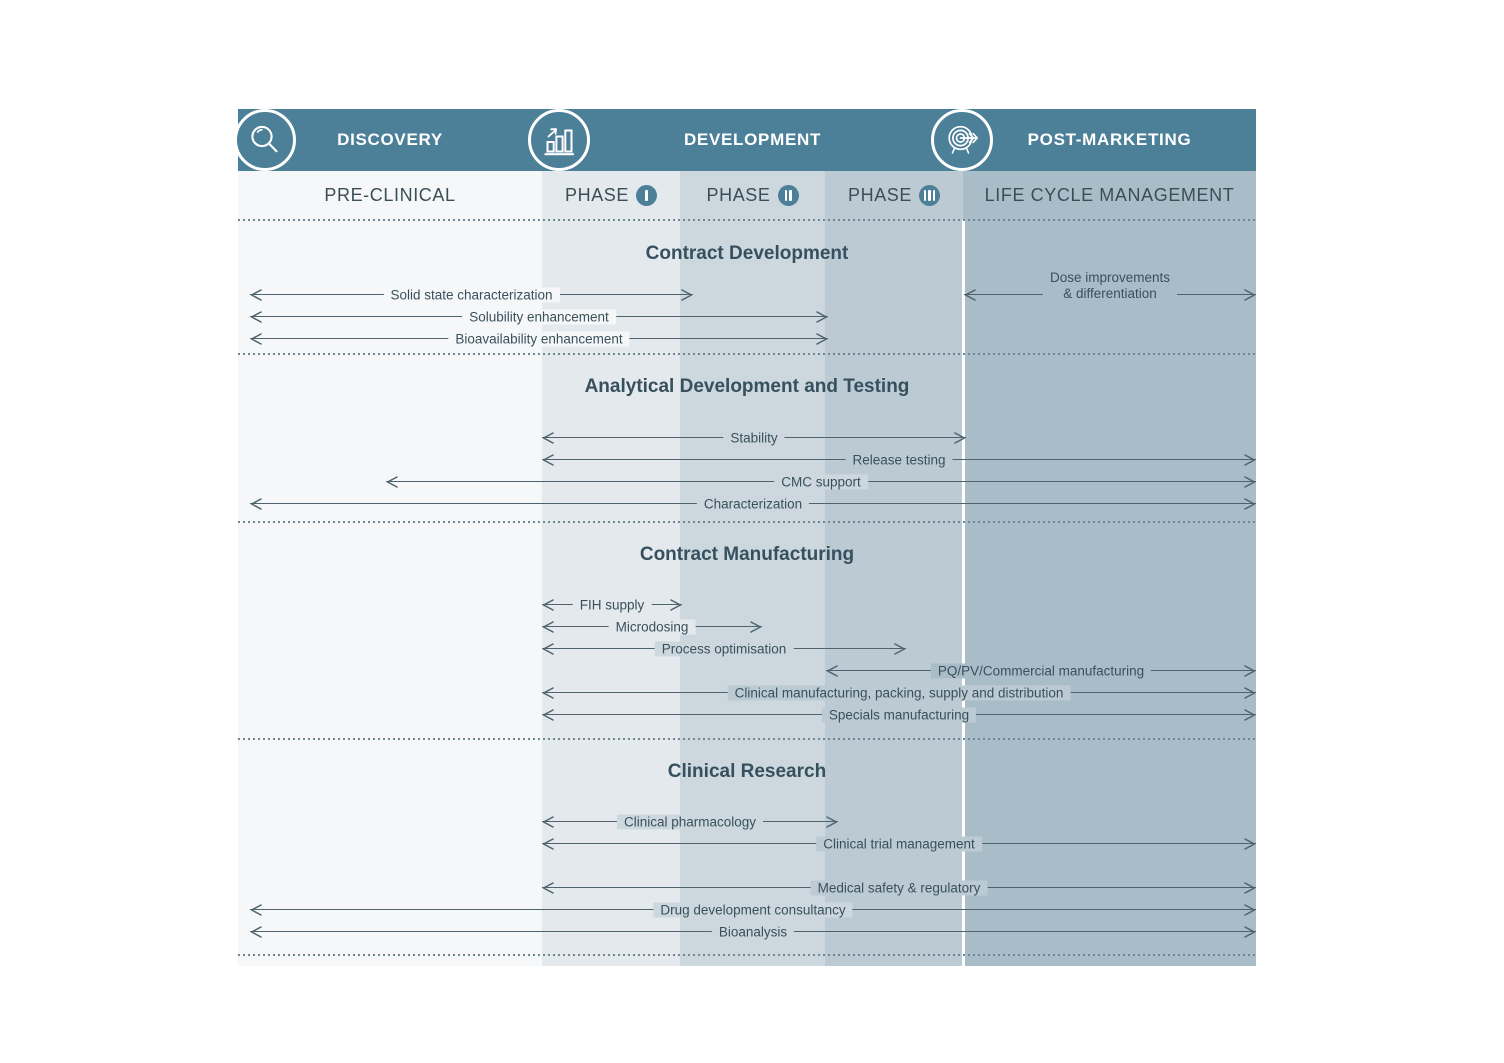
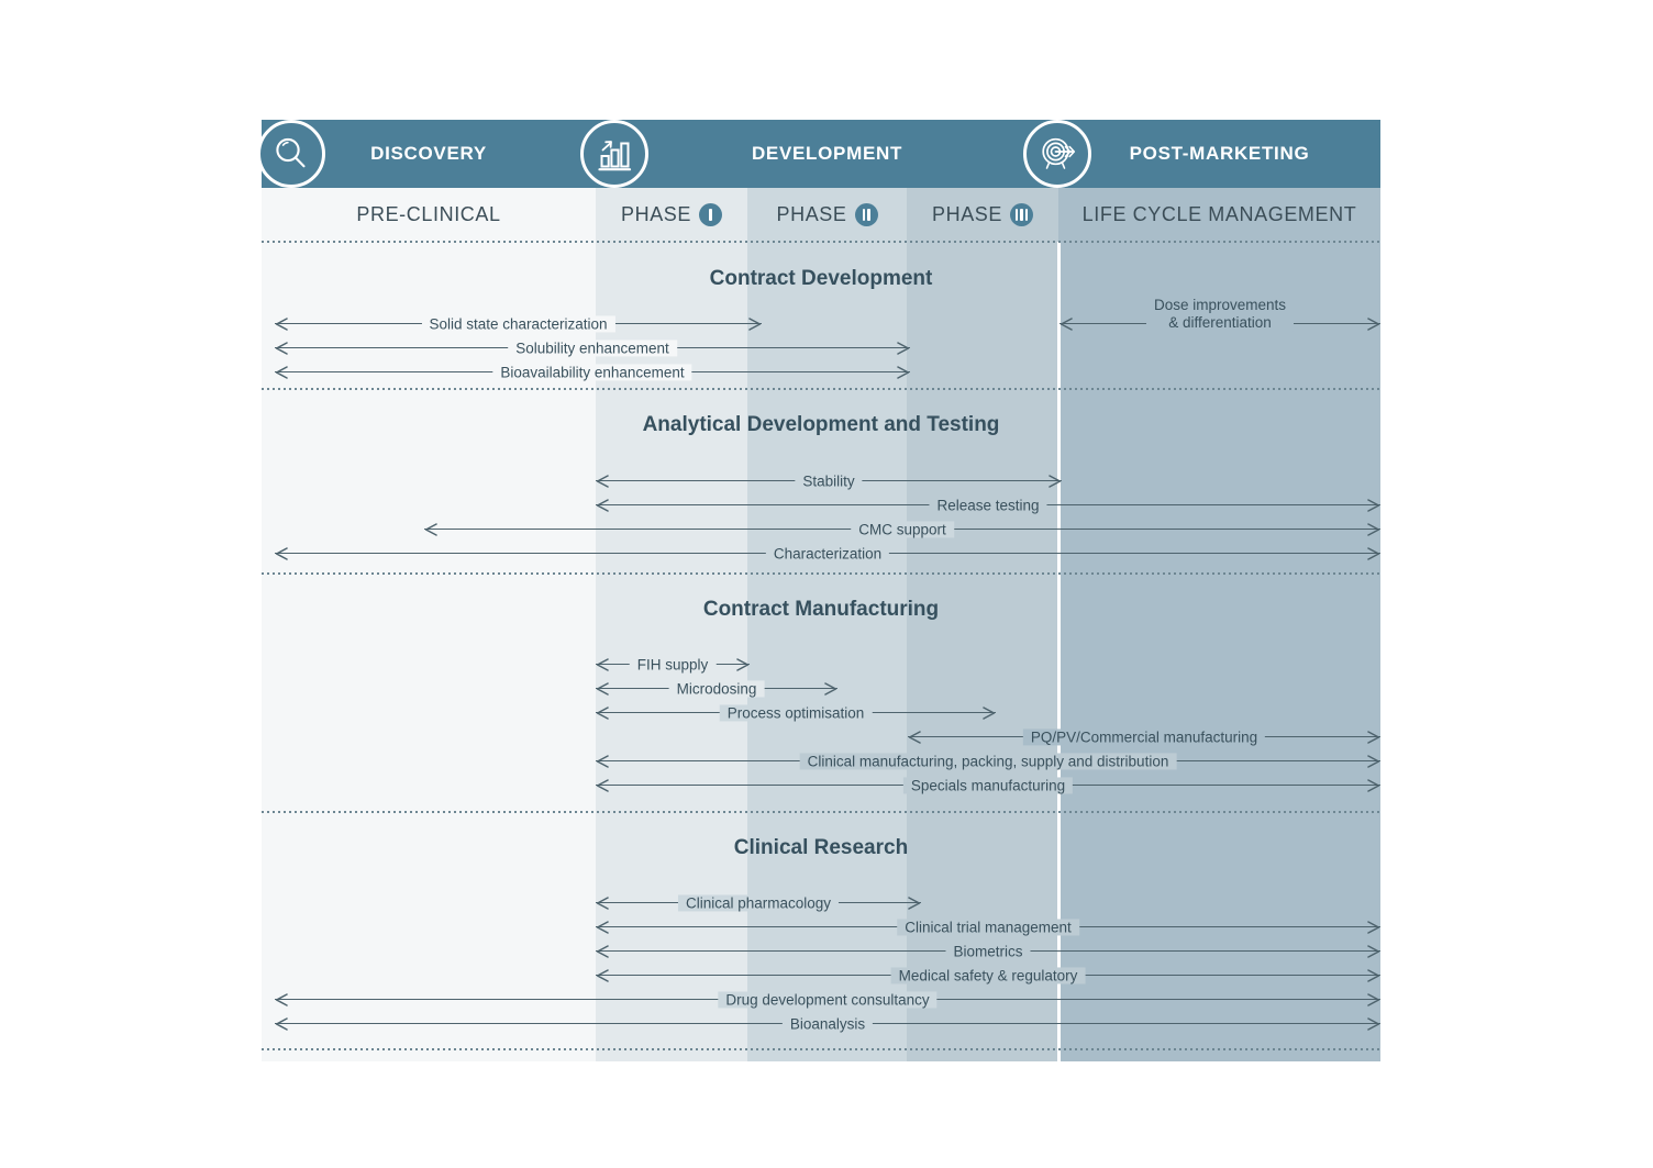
  DISCOVERY
  DEVELOPMENT
  POST-MARKETING
  PRE-CLINICAL
  PHASE
  PHASE
  PHASE
  LIFE CYCLE MANAGEMENT
  Contract Development
  Solid state characterization
  Solubility enhancement
  Bioavailability enhancement
  Dose improvements
  & differentiation
  Analytical Development and Testing
  Stability
  Release testing
  CMC support
  Characterization
  Contract Manufacturing
  FIH supply
  Microdosing
  Process optimisation
  PQ/PV/Commercial manufacturing
  Clinical manufacturing, packing, supply and distribution
  Specials manufacturing
  Clinical Research
  Clinical pharmacology
  Clinical trial management
+ Biometrics
  Medical safety & regulatory
  Drug development consultancy
  Bioanalysis
